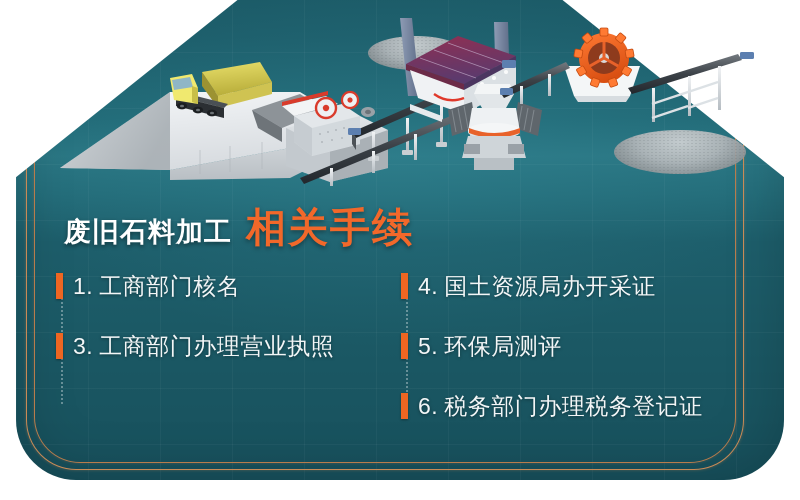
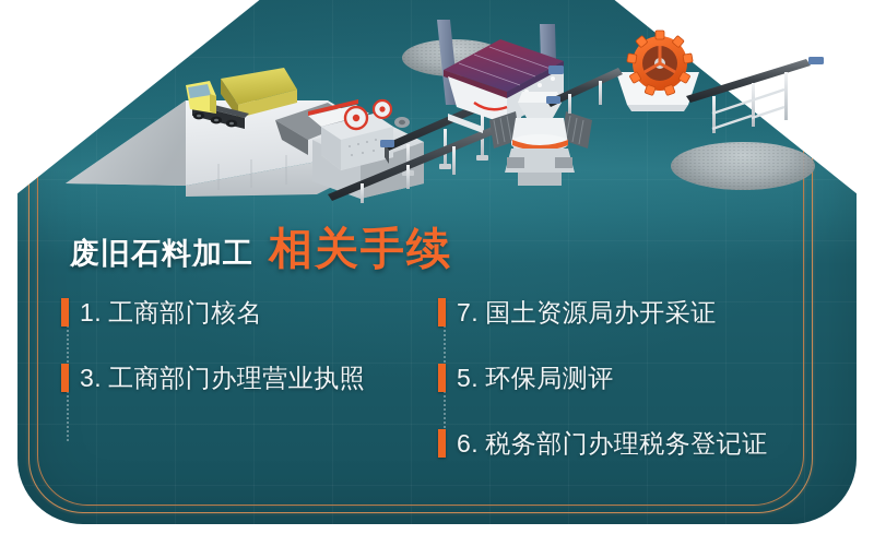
  废旧石料加工
  相关手续
  1.
  工商部门核名
  3.
  工商部门办理营业执照
- 4.
+ 7.
  国土资源局办开采证
  5.
  环保局测评
  6.
  税务部门办理税务登记证
